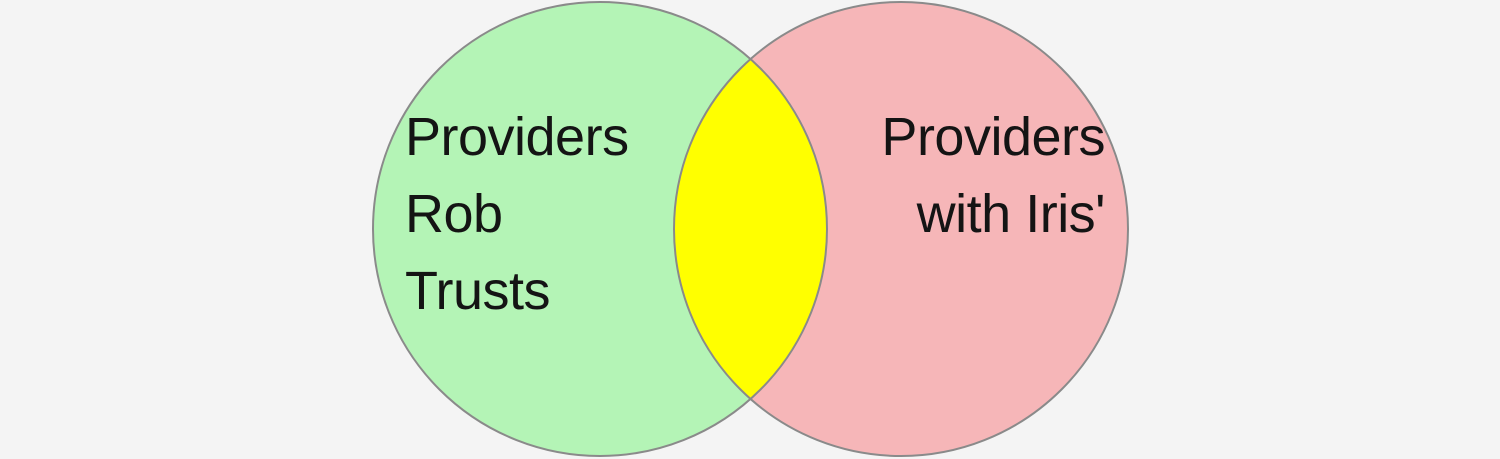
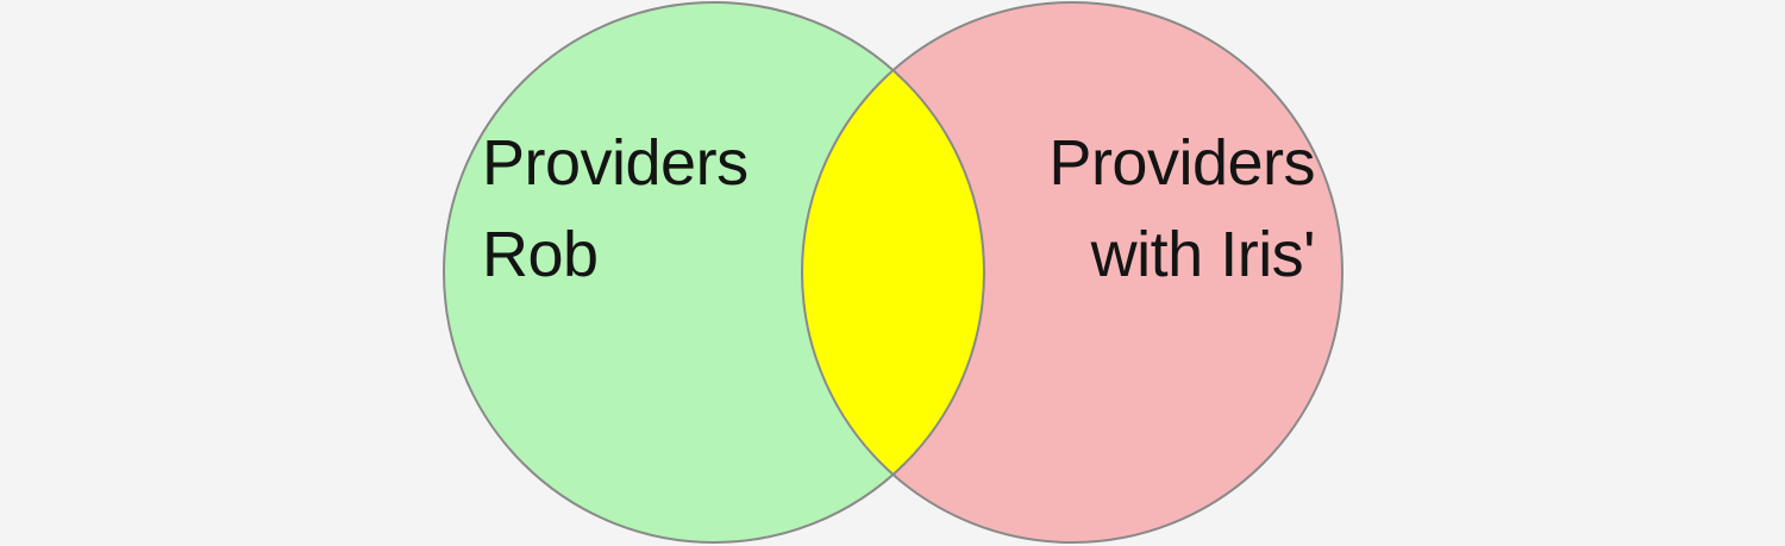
  Providers
  Rob
- Trusts
  Providers
  with Iris'
